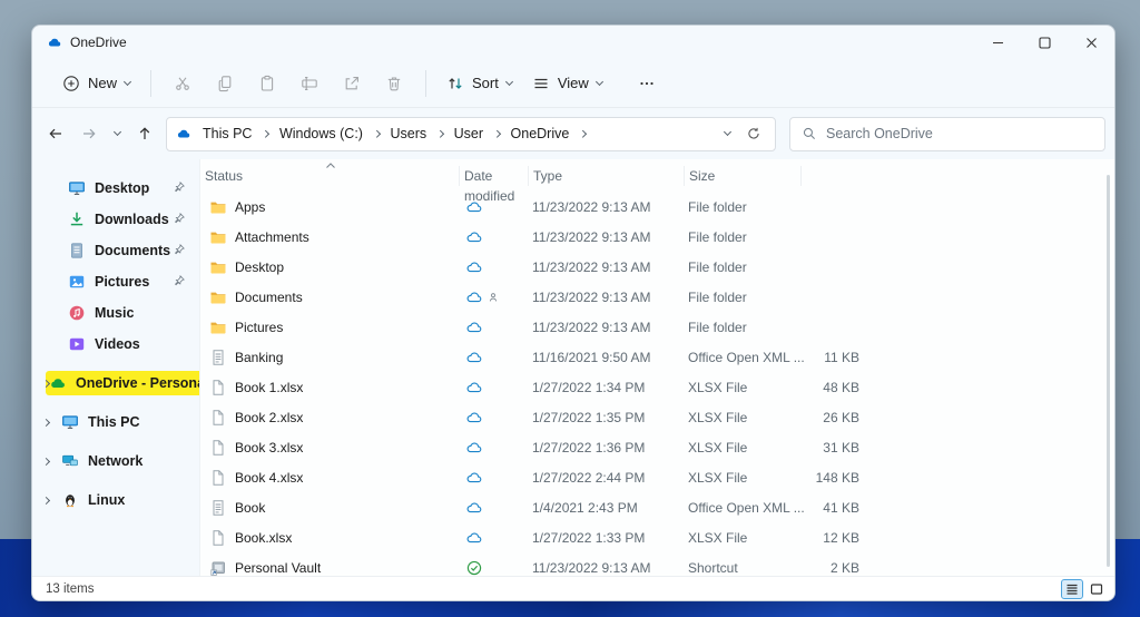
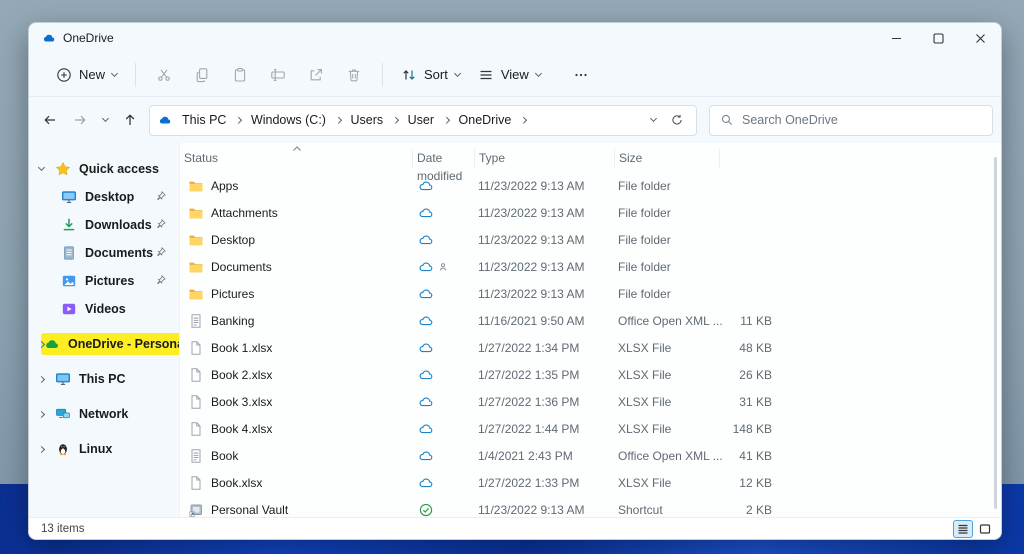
  OneDrive
  New
  Sort
  View
  This PC
  Windows (C:)
  Users
  User
  OneDrive
  Search OneDrive
+ Quick access
  Desktop
  Downloads
  Documents
  Pictures
- Music
  Videos
  OneDrive - Person
  This PC
  Network
  Linux
  Status
  Date modified
  Type
  Size
  Apps
  11/23/2022 9:13 AM
  File folder
  Attachments
  11/23/2022 9:13 AM
  File folder
  Desktop
  11/23/2022 9:13 AM
  File folder
  Documents
  11/23/2022 9:13 AM
  File folder
  Pictures
  11/23/2022 9:13 AM
  File folder
  Banking
  11/16/2021 9:50 AM
  Office Open XML ...
  11 KB
  Book 1.xlsx
  1/27/2022 1:34 PM
  XLSX File
  48 KB
  Book 2.xlsx
  1/27/2022 1:35 PM
  XLSX File
  26 KB
  Book 3.xlsx
  1/27/2022 1:36 PM
  XLSX File
  31 KB
  Book 4.xlsx
- 1/27/2022 2:44 PM
+ 1/27/2022 1:44 PM
  XLSX File
  148 KB
  Book
  1/4/2021 2:43 PM
  Office Open XML ...
  41 KB
  Book.xlsx
  1/27/2022 1:33 PM
  XLSX File
  12 KB
  Personal Vault
  11/23/2022 9:13 AM
  Shortcut
  2 KB
  13 items
